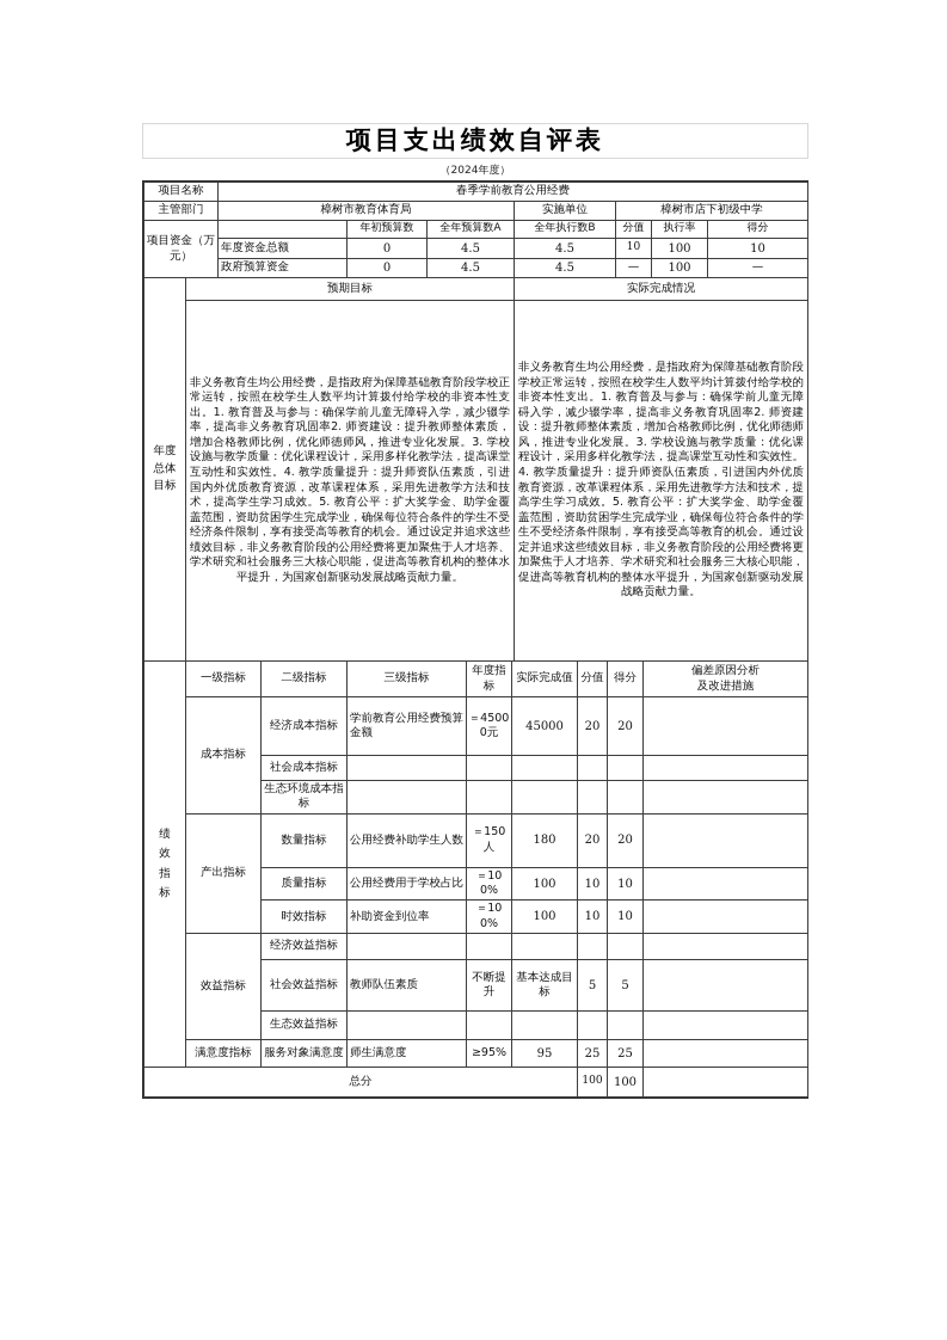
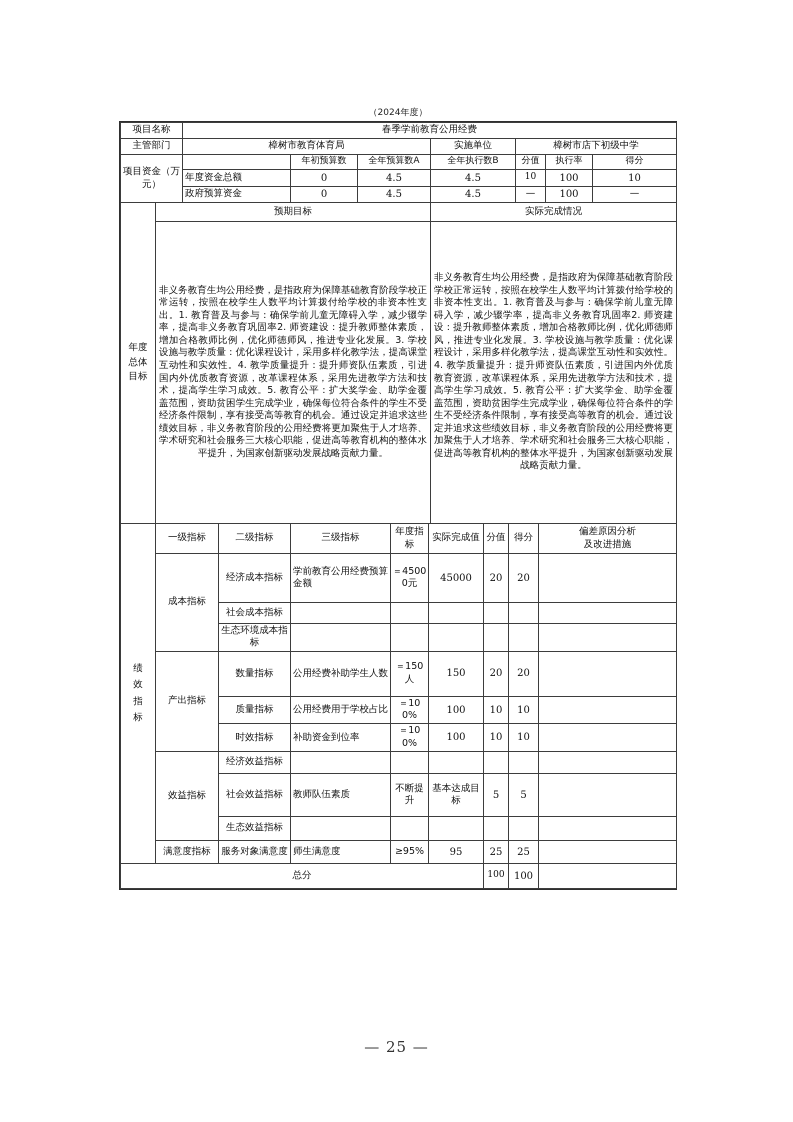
- 项目支出绩效自评表
  （2024年度）
  项目名称	春季学前教育公用经费
  主管部门	樟树市教育体育局	实施单位	樟树市店下初级中学
  项目资金（万元）		年初预算数	全年预算数A	全年执行数B	分值	执行率	得分
  年度资金总额	0	4.5	4.5	10	100	10
  政府预算资金	0	4.5	4.5	—	100	—
  年度总体目标	预期目标	实际完成情况
  非义务教育生均公用经费，是指政府为保障基础教育阶段学校正常运转，按照在校学生人数平均计算拨付给学校的非资本性支出。1. 教育普及与参与：确保学前儿童无障碍入学，减少辍学率，提高非义务教育巩固率2. 师资建设：提升教师整体素质，增加合格教师比例，优化师德师风，推进专业化发展。3. 学校设施与教学质量：优化课程设计，采用多样化教学法，提高课堂互动性和实效性。4. 教学质量提升：提升师资队伍素质，引进国内外优质教育资源，改革课程体系，采用先进教学方法和技术，提高学生学习成效。5. 教育公平：扩大奖学金、助学金覆盖范围，资助贫困学生完成学业，确保每位符合条件的学生不受经济条件限制，享有接受高等教育的机会。通过设定并追求这些绩效目标，非义务教育阶段的公用经费将更加聚焦于人才培养、学术研究和社会服务三大核心职能，促进高等教育机构的整体水平提升，为国家创新驱动发展战略贡献力量。	非义务教育生均公用经费，是指政府为保障基础教育阶段学校正常运转，按照在校学生人数平均计算拨付给学校的非资本性支出。1. 教育普及与参与：确保学前儿童无障碍入学，减少辍学率，提高非义务教育巩固率2. 师资建设：提升教师整体素质，增加合格教师比例，优化师德师风，推进专业化发展。3. 学校设施与教学质量：优化课程设计，采用多样化教学法，提高课堂互动性和实效性。4. 教学质量提升：提升师资队伍素质，引进国内外优质教育资源，改革课程体系，采用先进教学方法和技术，提高学生学习成效。5. 教育公平：扩大奖学金、助学金覆盖范围，资助贫困学生完成学业，确保每位符合条件的学生不受经济条件限制，享有接受高等教育的机会。通过设定并追求这些绩效目标，非义务教育阶段的公用经费将更加聚焦于人才培养、学术研究和社会服务三大核心职能，促进高等教育机构的整体水平提升，为国家创新驱动发展战略贡献力量。
  绩效指标	一级指标	二级指标	三级指标	年度指标	实际完成值	分值	得分	偏差原因分析及改进措施
  成本指标	经济成本指标	学前教育公用经费预算金额	＝45000元	45000	20	20
  社会成本指标
  生态环境成本指标
- 产出指标	数量指标	公用经费补助学生人数	＝150人	180	20	20
+ 产出指标	数量指标	公用经费补助学生人数	＝150人	150	20	20
  质量指标	公用经费用于学校占比	＝100%	100	10	10
  时效指标	补助资金到位率	＝100%	100	10	10
  效益指标	经济效益指标
  社会效益指标	教师队伍素质	不断提升	基本达成目标	5	5
  生态效益指标
  满意度指标	服务对象满意度	师生满意度	≥95%	95	25	25
  总分	100	100
+ — 25 —
